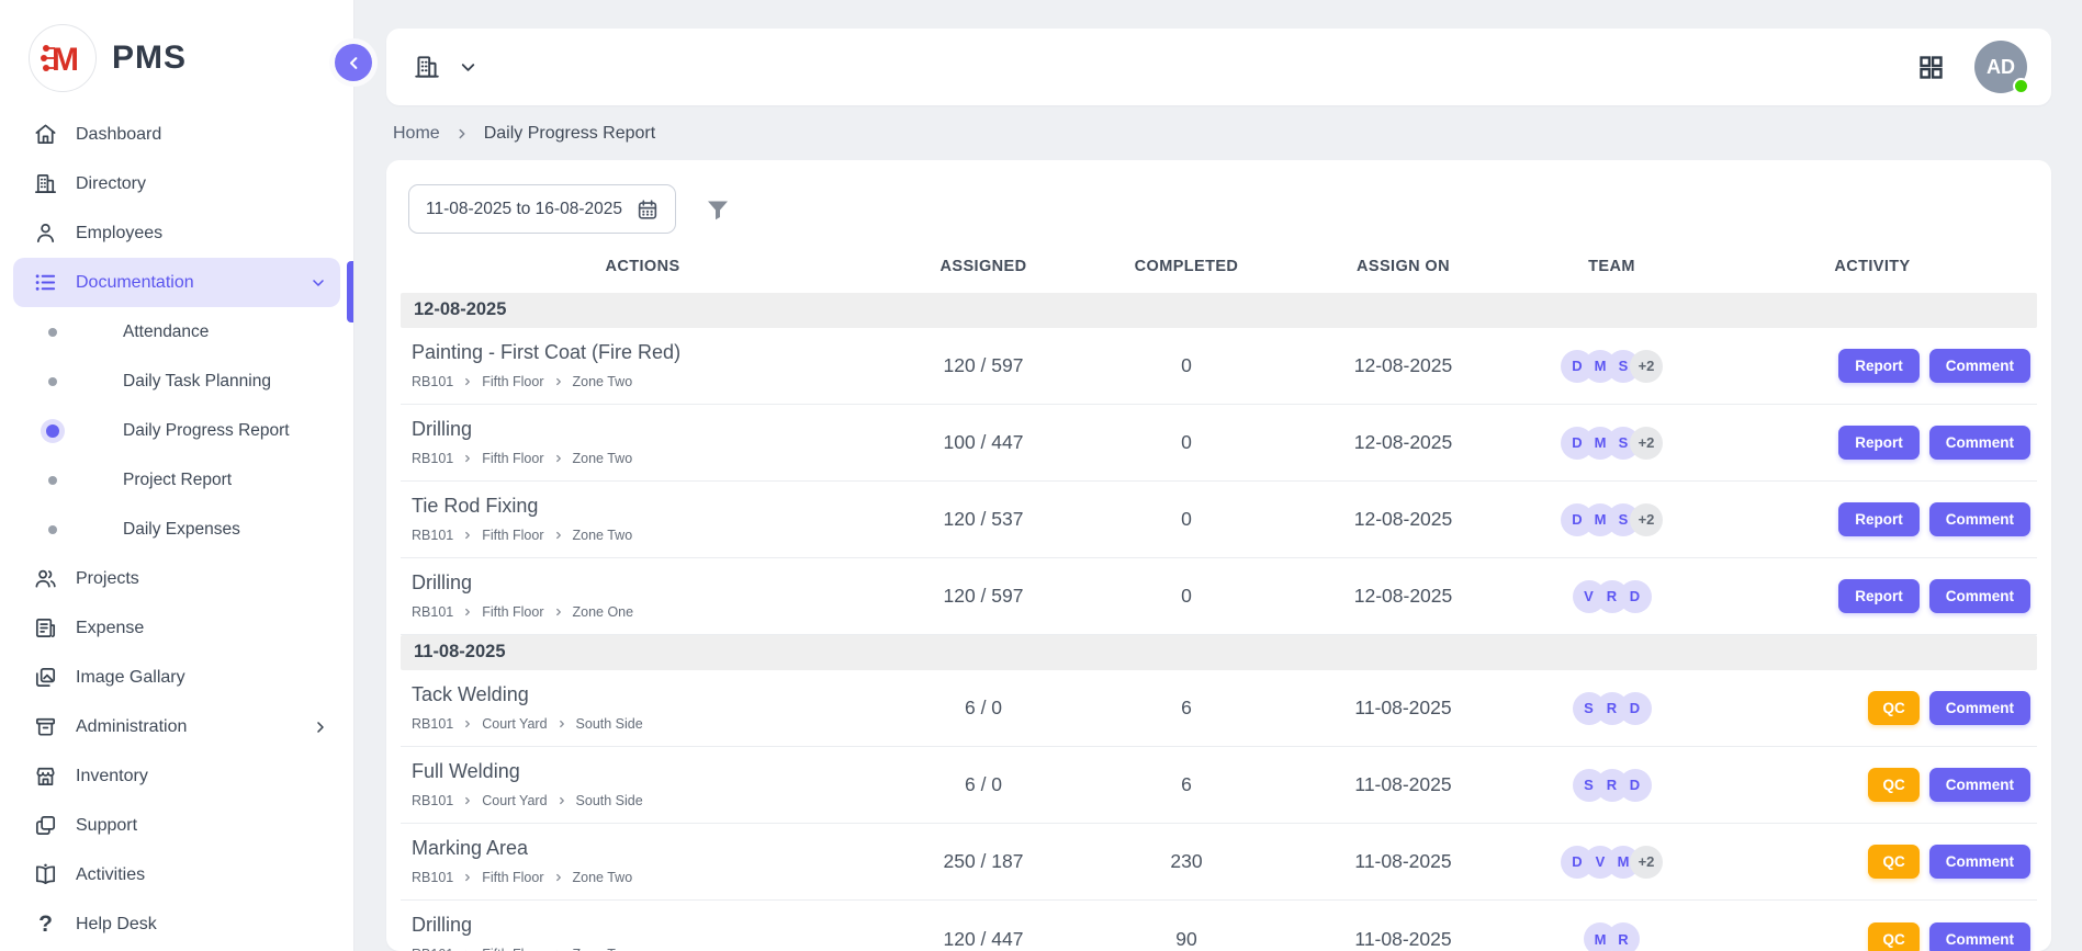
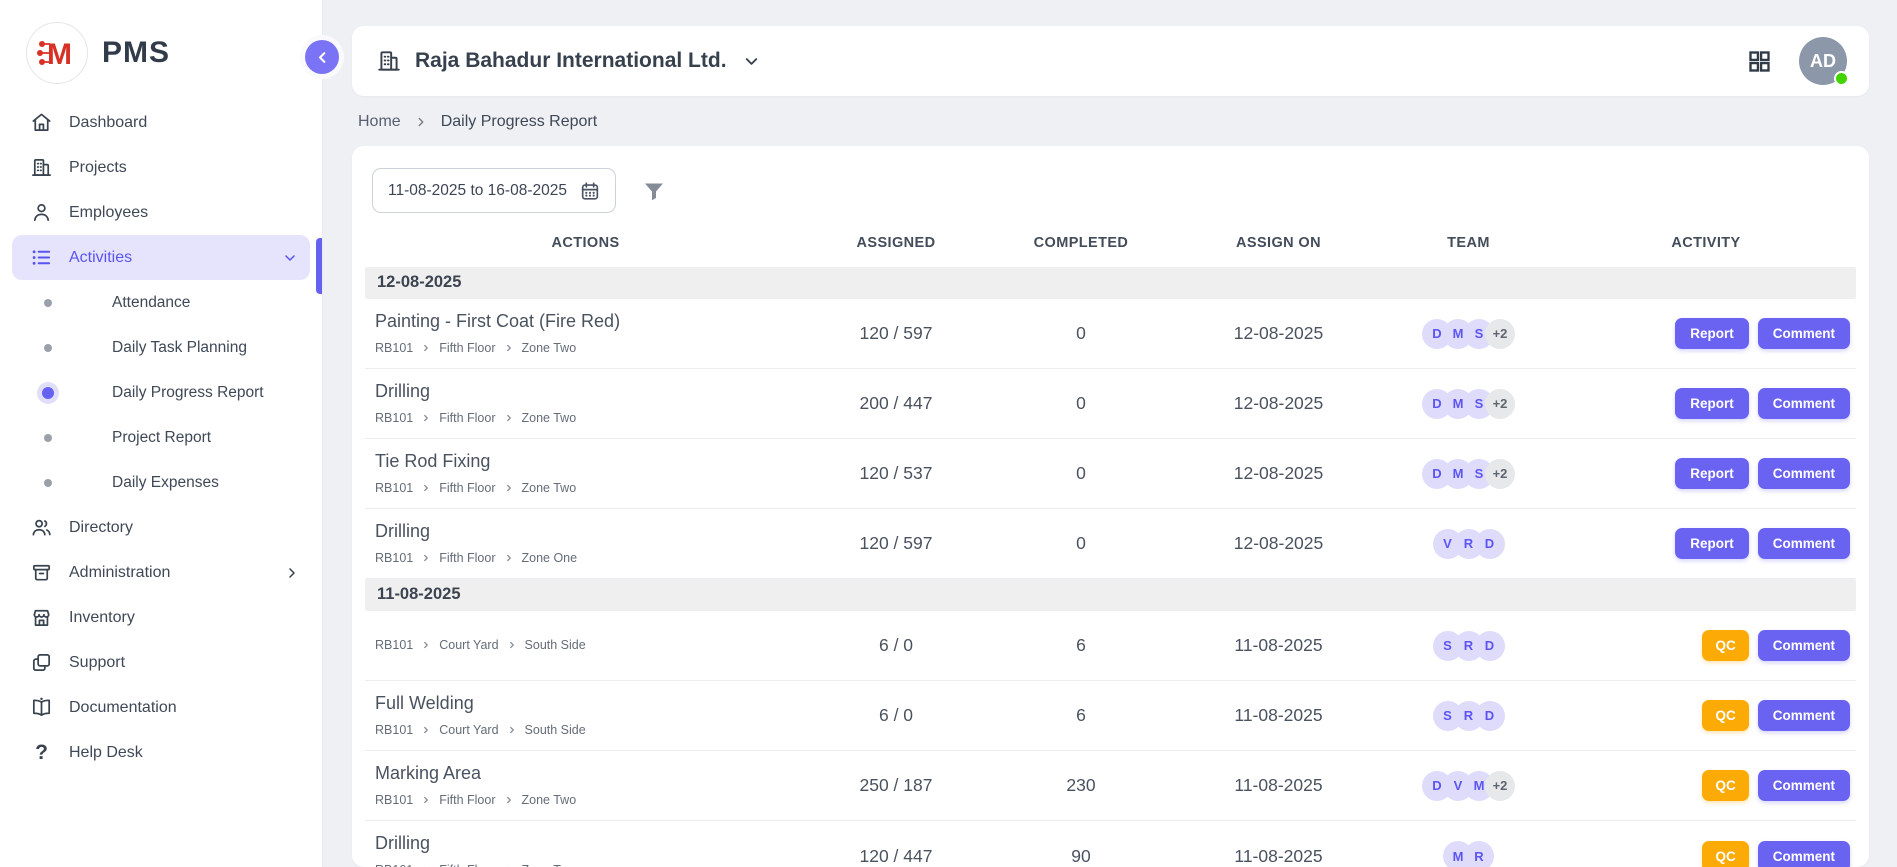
  M
  PMS
  Dashboard
- Directory
+ Projects
  Employees
- Documentation
+ Activities
  Attendance
  Daily Task Planning
  Daily Progress Report
  Project Report
  Daily Expenses
- Projects
+ Directory
- Expense
- Image Gallary
  Administration
  Inventory
  Support
- Activities
+ Documentation
  ?
  Help Desk
+ Raja Bahadur International Ltd.
  AD
  Home
  Daily Progress Report
  11-08-2025 to 16-08-2025
  ACTIONS
  ASSIGNED
  COMPLETED
  ASSIGN ON
  TEAM
  ACTIVITY
  12-08-2025
  Painting - First Coat (Fire Red)
  RB101
  Fifth Floor
  Zone Two
  120 / 597
  0
  12-08-2025
  D
  M
  S
  +2
  Report
  Comment
  Drilling
  RB101
  Fifth Floor
  Zone Two
- 100 / 447
+ 200 / 447
  0
  12-08-2025
  D
  M
  S
  +2
  Report
  Comment
  Tie Rod Fixing
  RB101
  Fifth Floor
  Zone Two
  120 / 537
  0
  12-08-2025
  D
  M
  S
  +2
  Report
  Comment
  Drilling
  RB101
  Fifth Floor
  Zone One
  120 / 597
  0
  12-08-2025
  V
  R
  D
  Report
  Comment
  11-08-2025
- Tack Welding
  RB101
  Court Yard
  South Side
  6 / 0
  6
  11-08-2025
  S
  R
  D
  QC
  Comment
  Full Welding
  RB101
  Court Yard
  South Side
  6 / 0
  6
  11-08-2025
  S
  R
  D
  QC
  Comment
  Marking Area
  RB101
  Fifth Floor
  Zone Two
  250 / 187
  230
  11-08-2025
  D
  V
  M
  +2
  QC
  Comment
  Drilling
  120 / 447
  90
  11-08-2025
  M
  R
  QC
  Comment
